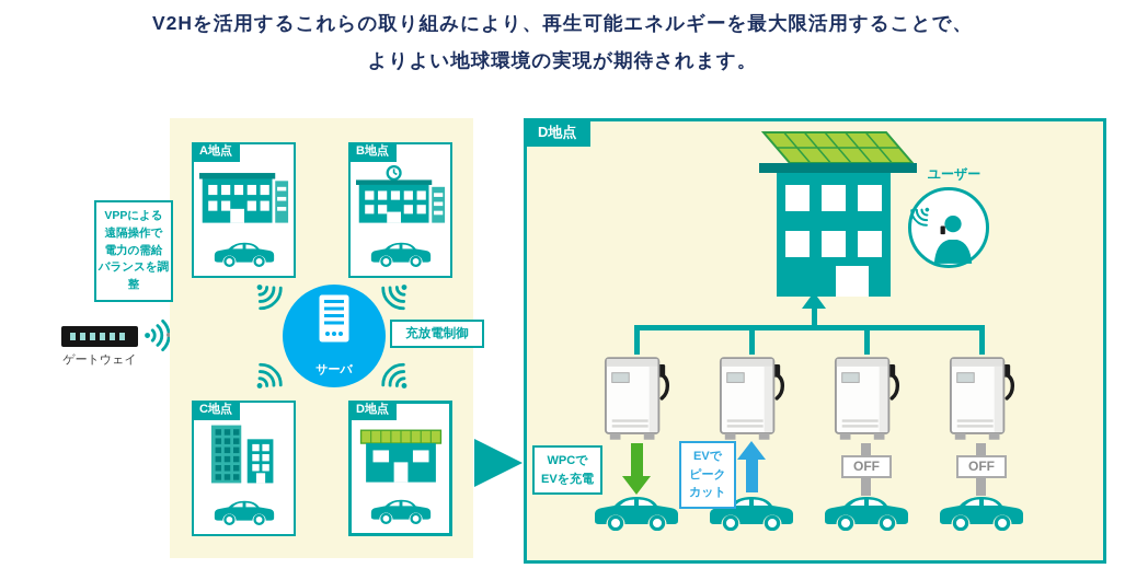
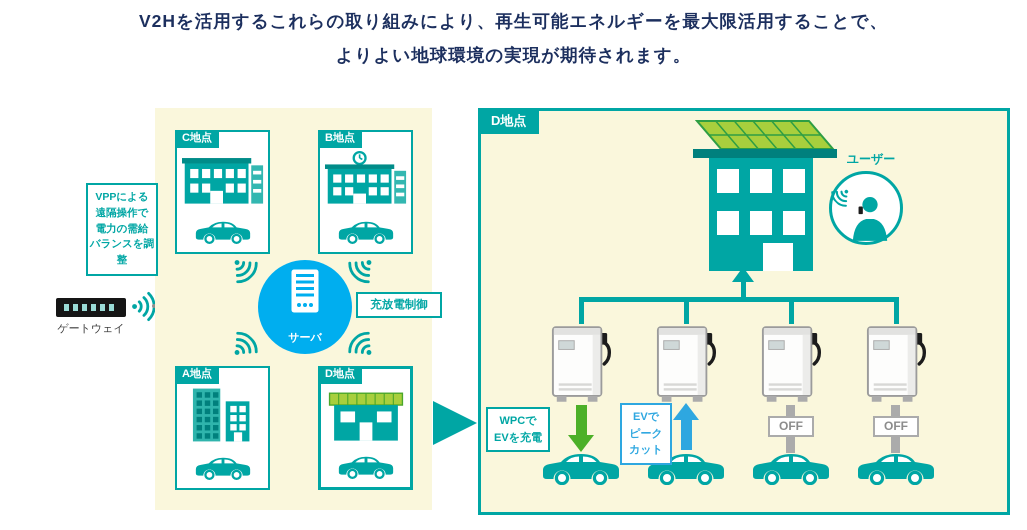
  V2Hを活用するこれらの取り組みにより、再生可能エネルギーを最大限活用することで、
  よりよい地球環境の実現が期待されます。
  VPPによる
  遠隔操作で
  電力の需給
  バランスを調整
  ゲートウェイ
- A地点
+ C地点
  B地点
- C地点
+ A地点
  D地点
  サーバ
  充放電制御
  D地点
  ユーザー
  OFF
  OFF
  WPCで
  EVを充電
  EVで
  ピーク
  カット
